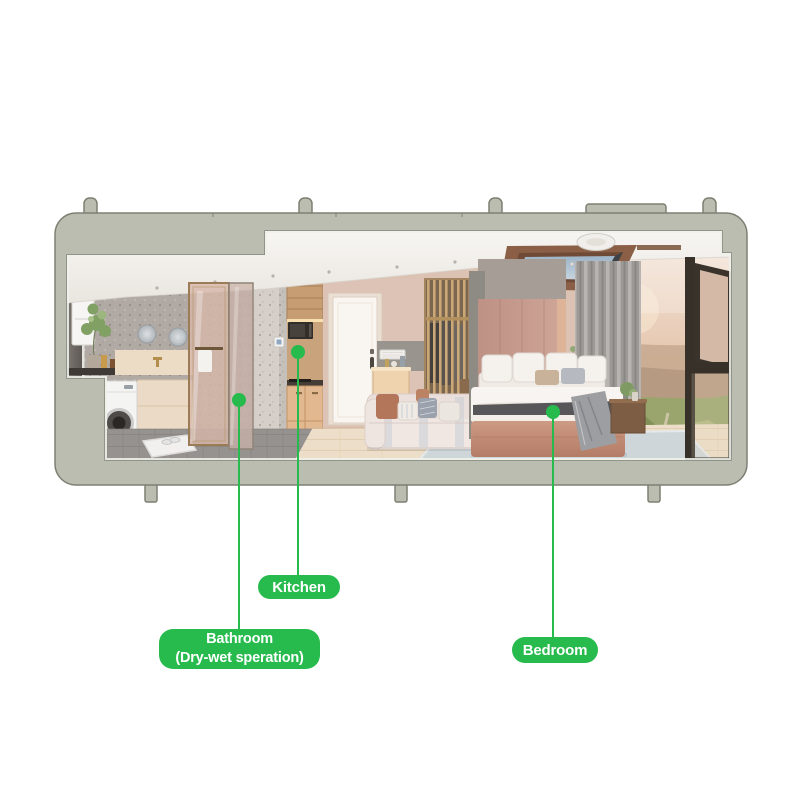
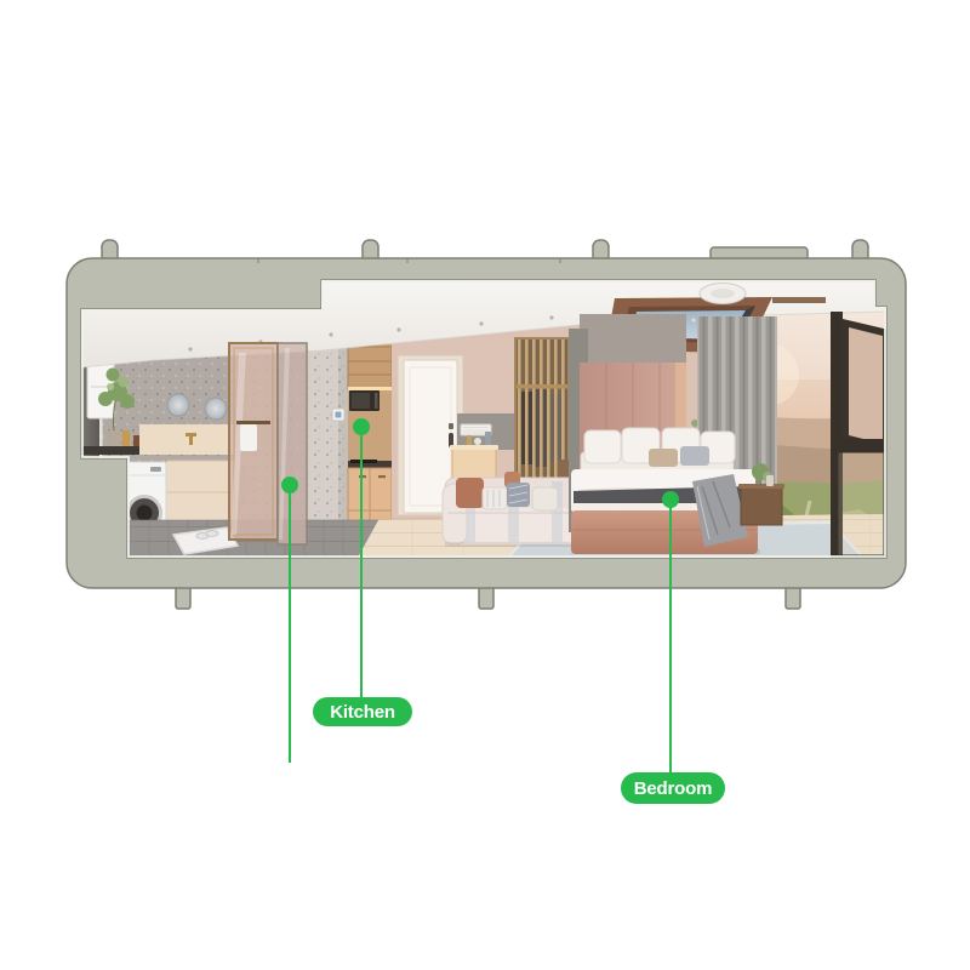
  Kitchen
- Bathroom
- (Dry-wet speration)
  Bedroom
